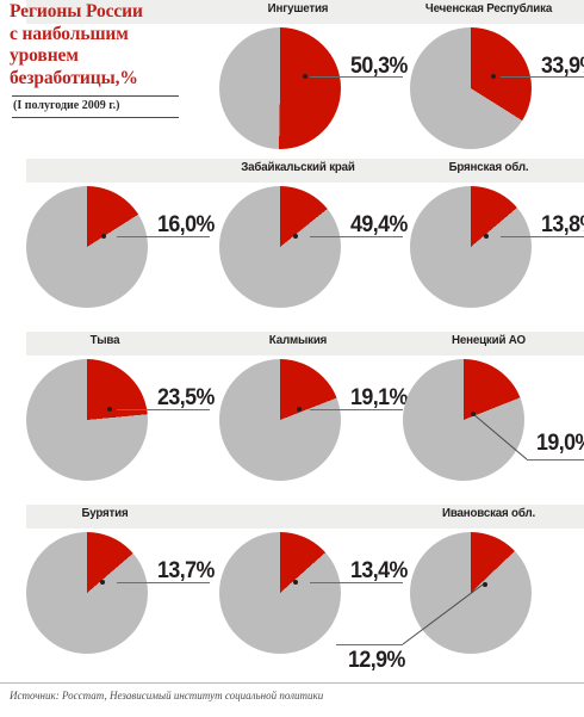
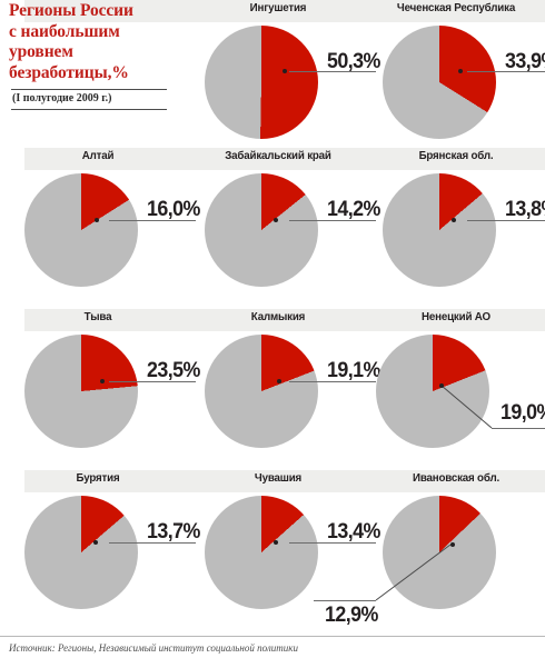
  Регионы России
  с наибольшим
  уровнем
  безработицы,%
  (I полугодие 2009 г.)
  Ингушетия
  50,3%
  Чеченская Республика
  33,9
+ Алтай
  16,0%
  Забайкальский край
- 49,4%
+ 14,2%
  Брянская обл.
  13,8
  Тыва
  23,5%
  Калмыкия
  19,1%
  Ненецкий АО
  19,0
  Бурятия
  13,7%
+ Чувашия
  13,4%
  Ивановская обл.
  12,9%
- Источник: Росстат, Независимый институт социальной политики
+ Источник: Регионы, Независимый институт социальной политики
